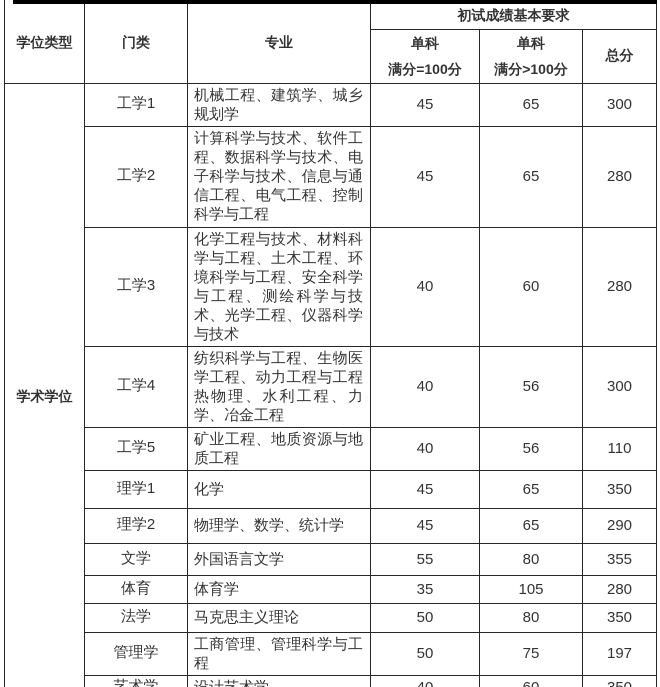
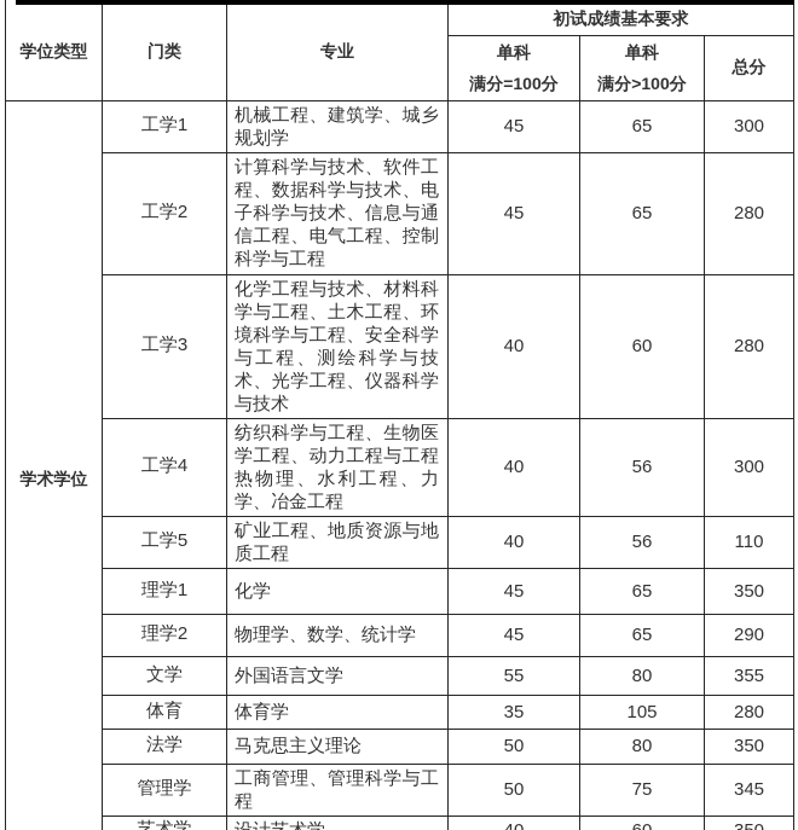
  学位类型	门类	专业	初试成绩基本要求
  单科 满分=100分	单科 满分>100分	总分
  学术学位	工学1	机械工程、建筑学、城乡规划学	45	65	300
  工学2	计算科学与技术、软件工程、数据科学与技术、电子科学与技术、信息与通信工程、电气工程、控制科学与工程	45	65	280
  工学3	化学工程与技术、材料科学与工程、土木工程、环境科学与工程、安全科学与工程、测绘科学与技术、光学工程、仪器科学与技术	40	60	280
  工学4	纺织科学与工程、生物医学工程、动力工程与工程热物理、水利工程、力学、冶金工程	40	56	300
  工学5	矿业工程、地质资源与地质工程	40	56	110
  理学1	化学	45	65	350
  理学2	物理学、数学、统计学	45	65	290
  文学	外国语言文学	55	80	355
  体育	体育学	35	105	280
  法学	马克思主义理论	50	80	350
- 管理学	工商管理、管理科学与工程	50	75	197
+ 管理学	工商管理、管理科学与工程	50	75	345
